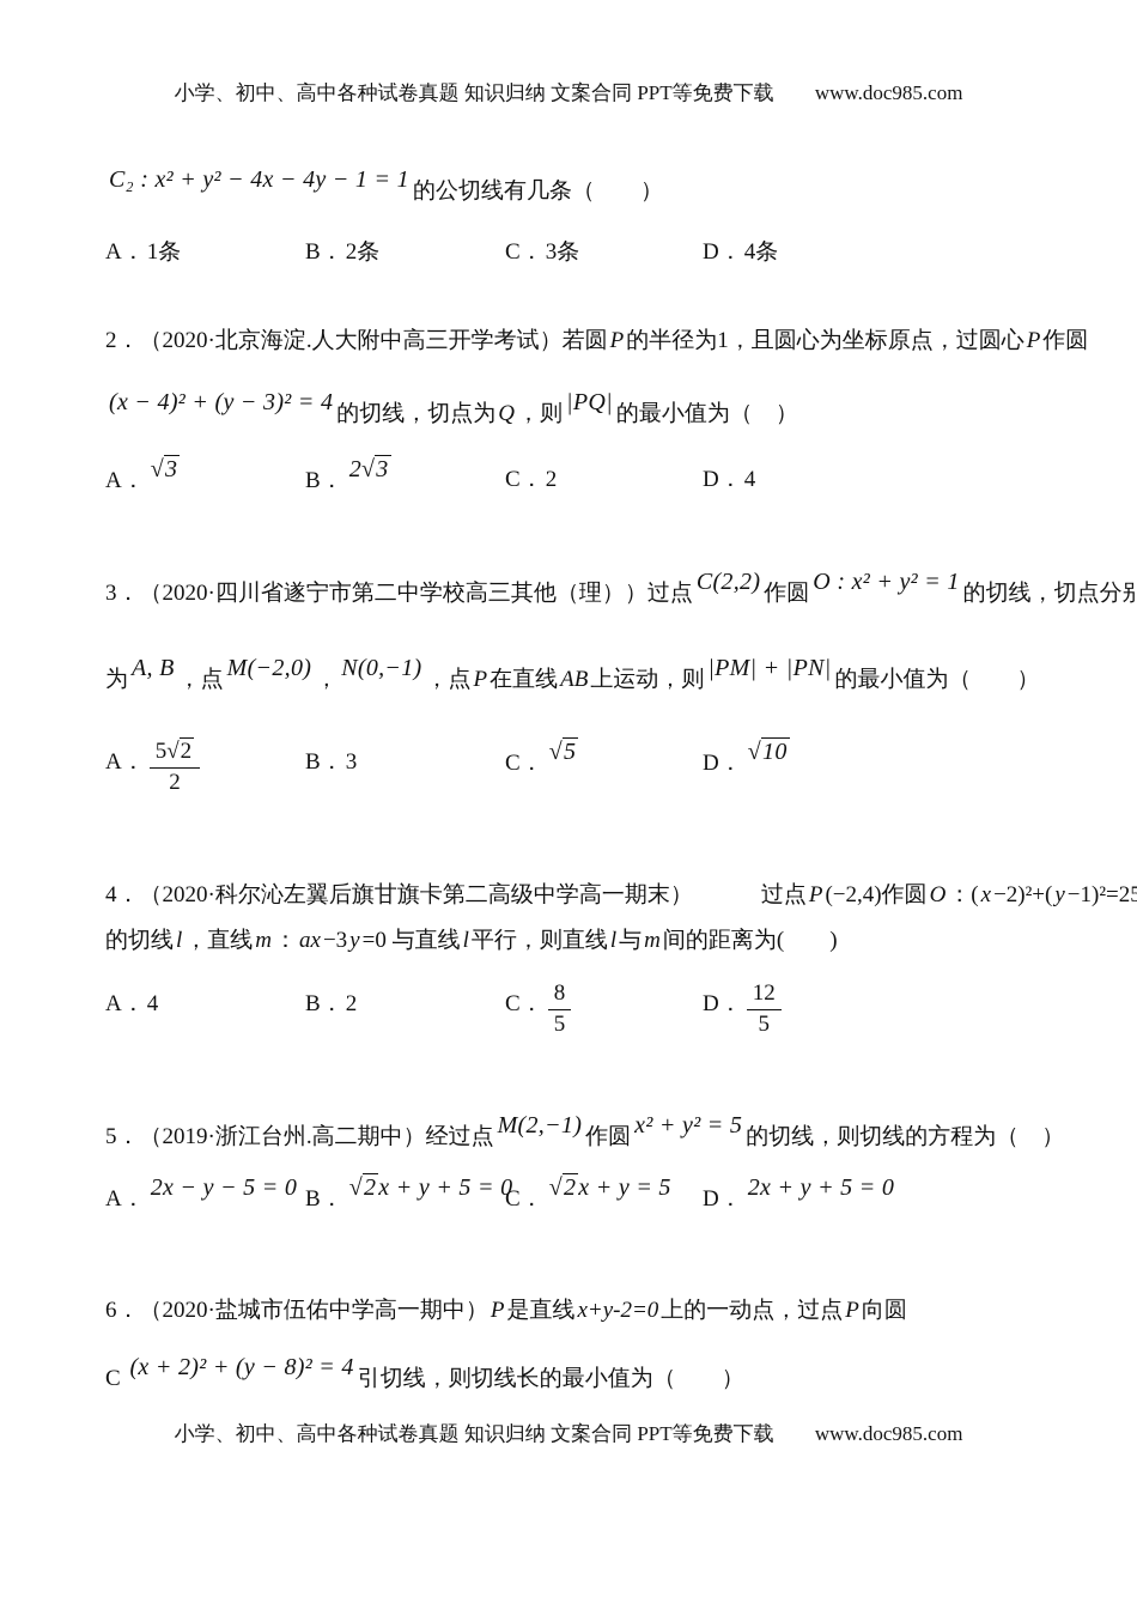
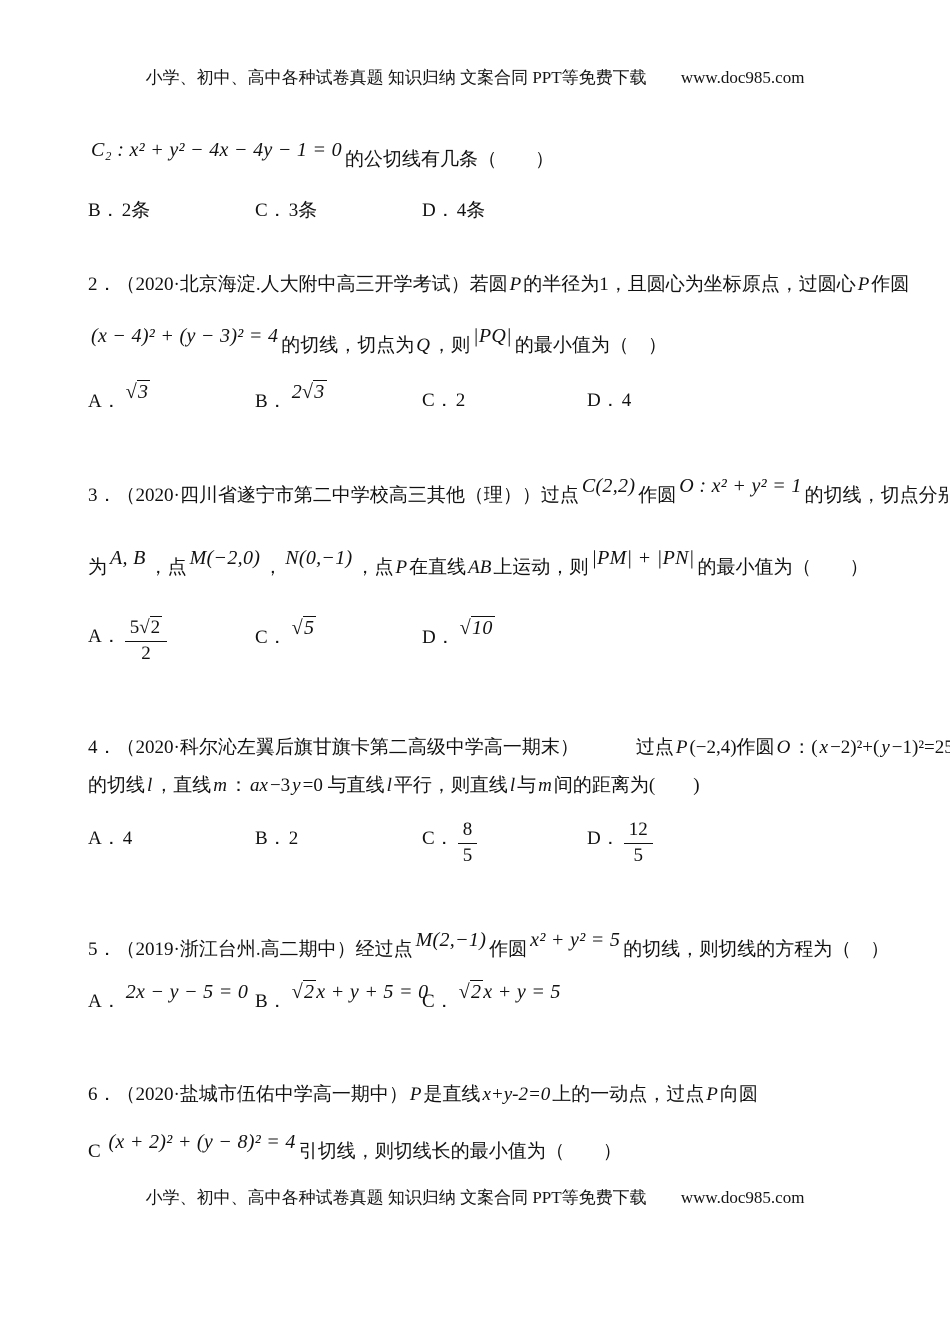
  小学、初中、高中各种试卷真题 知识归纳 文案合同 PPT等免费下载 www.doc985.com
- C₂ : x² + y² − 4x − 4y − 1 = 1 的公切线有几条（ ）
+ C₂ : x² + y² − 4x − 4y − 1 = 0 的公切线有几条（ ）
- A．1条
  B．2条
  C．3条
  D．4条
  2．（2020·北京海淀.人大附中高三开学考试）若圆P的半径为1，且圆心为坐标原点，过圆心P作圆
  (x − 4)² + (y − 3)² = 4 的切线，切点为Q，则 |PQ| 的最小值为（ ）
  A． √3
  B． 2√3
  C．2
  D．4
  3．（2020·四川省遂宁市第二中学校高三其他（理））过点 C(2,2) 作圆 O : x² + y² = 1 的切线，切点分别
  为 A, B ，点 M(−2,0) ， N(0,−1) ，点P在直线AB上运动，则 |PM| + |PN| 的最小值为（ ）
  A．
  5√2
  2
- B．3
  C． √5
  D． √10
  4．（2020·科尔沁左翼后旗甘旗卡第二高级中学高一期末） 过点P(−2,4)作圆O：(x−2)²+(y−1)²=25
  的切线l，直线m：ax−3y=0 与直线l平行，则直线l与m间的距离为( )
  A．4
  B．2
  C．
  8
  5
  D．
  12
  5
  5．（2019·浙江台州.高二期中）经过点 M(2,−1) 作圆 x² + y² = 5 的切线，则切线的方程为（ ）
  A． 2x − y − 5 = 0
  B． √2x + y + 5 = 0
  C． √2x + y = 5
- D． 2x + y + 5 = 0
  6．（2020·盐城市伍佑中学高一期中）P是直线x+y-2=0上的一动点，过点P向圆
  C (x + 2)² + (y − 8)² = 4 引切线，则切线长的最小值为（ ）
  小学、初中、高中各种试卷真题 知识归纳 文案合同 PPT等免费下载 www.doc985.com
